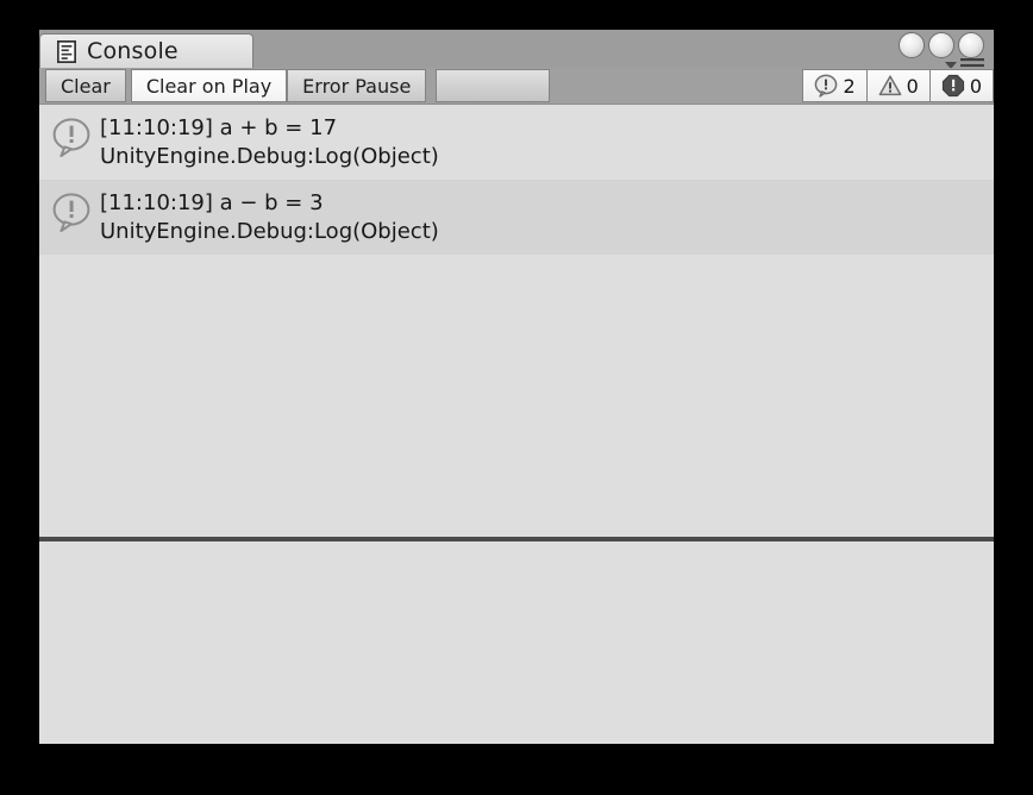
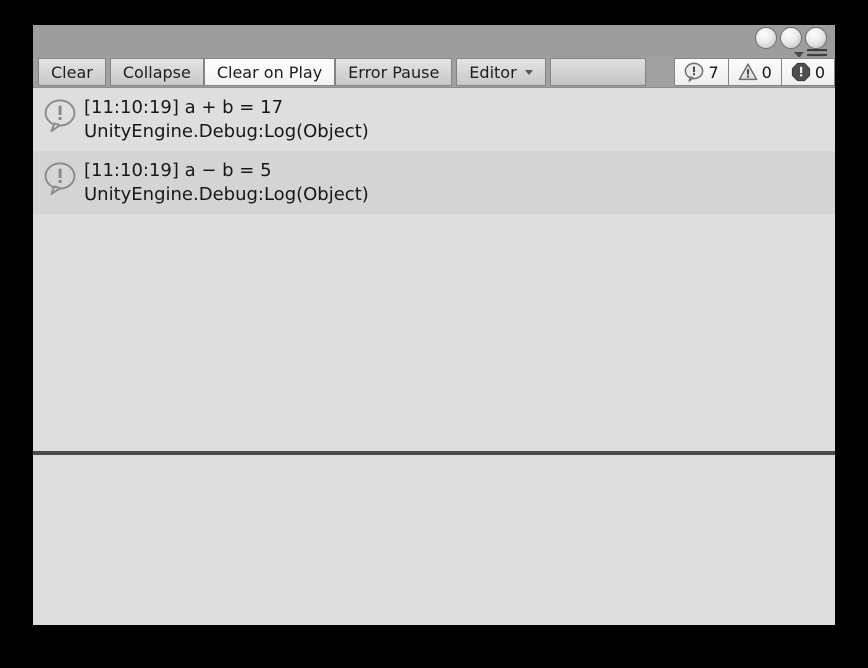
- Console
  Clear
+ Collapse
  Clear on Play
  Error Pause
+ Editor
- 2
+ 7
  0
  0
  [11:10:19] a + b = 17
  UnityEngine.Debug:Log(Object)
- [11:10:19] a − b = 3
+ [11:10:19] a − b = 5
  UnityEngine.Debug:Log(Object)
